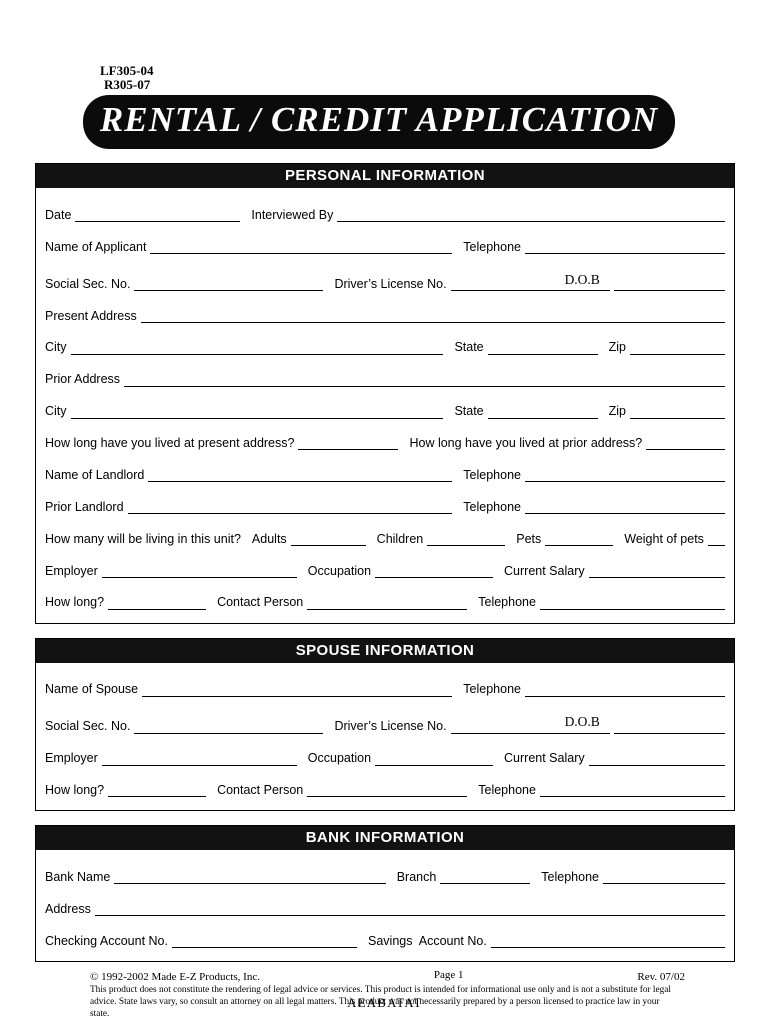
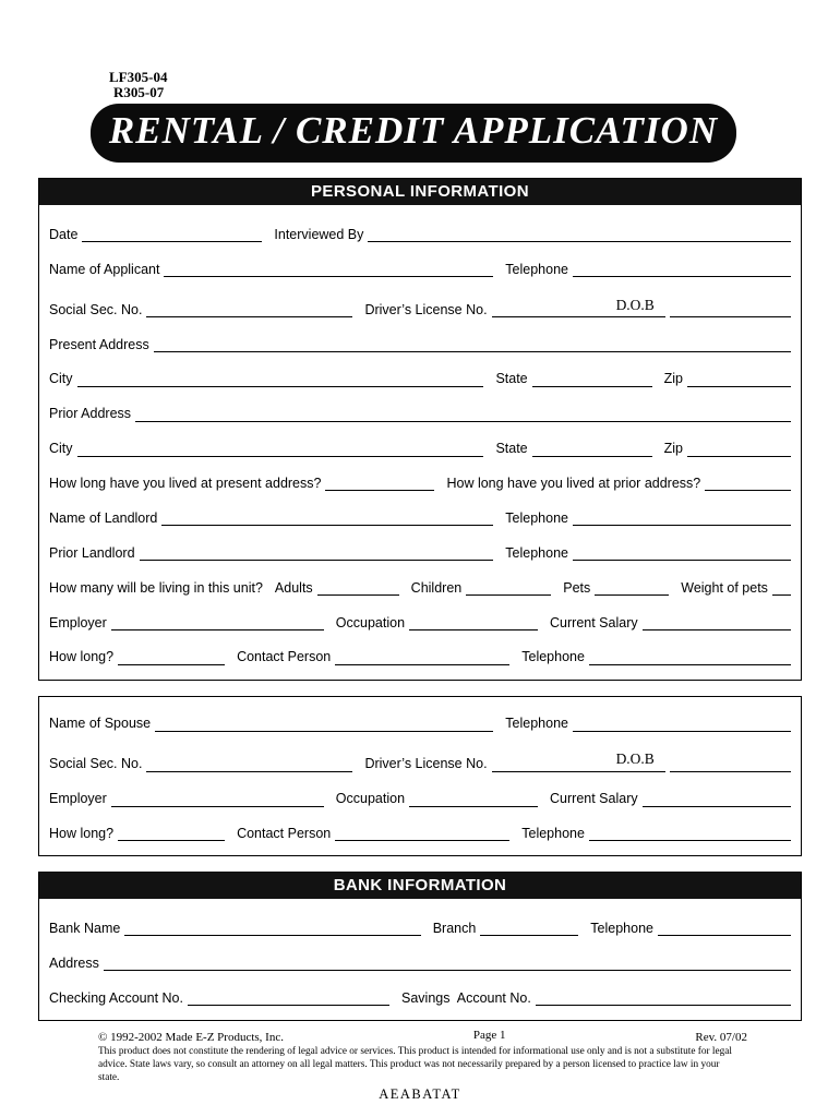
  LF305-04
  R305-07
  RENTAL / CREDIT APPLICATION
  PERSONAL INFORMATION
  Date
  Interviewed By
  Name of Applicant
  Telephone
  Social Sec. No.
  Driver’s License No.
  D.O.B
  Present Address
  City
  State
  Zip
  Prior Address
  City
  State
  Zip
  How long have you lived at present address?
  How long have you lived at prior address?
  Name of Landlord
  Telephone
  Prior Landlord
  Telephone
  How many will be living in this unit?
  Adults
  Children
  Pets
  Weight of pets
  Employer
  Occupation
  Current Salary
  How long?
  Contact Person
  Telephone
- SPOUSE INFORMATION
  Name of Spouse
  Telephone
  Social Sec. No.
  Driver’s License No.
  D.O.B
  Employer
  Occupation
  Current Salary
  How long?
  Contact Person
  Telephone
  BANK INFORMATION
  Bank Name
  Branch
  Telephone
  Address
  Checking Account No.
  Savings Account No.
  © 1992-2002 Made E-Z Products, Inc.
  Page 1
  Rev. 07/02
  This product does not constitute the rendering of legal advice or services. This product is intended for informational use only and is not a substitute for legal advice. State laws vary, so consult an attorney on all legal matters. This product was not necessarily prepared by a person licensed to practice law in your state.
  AEABATAT
